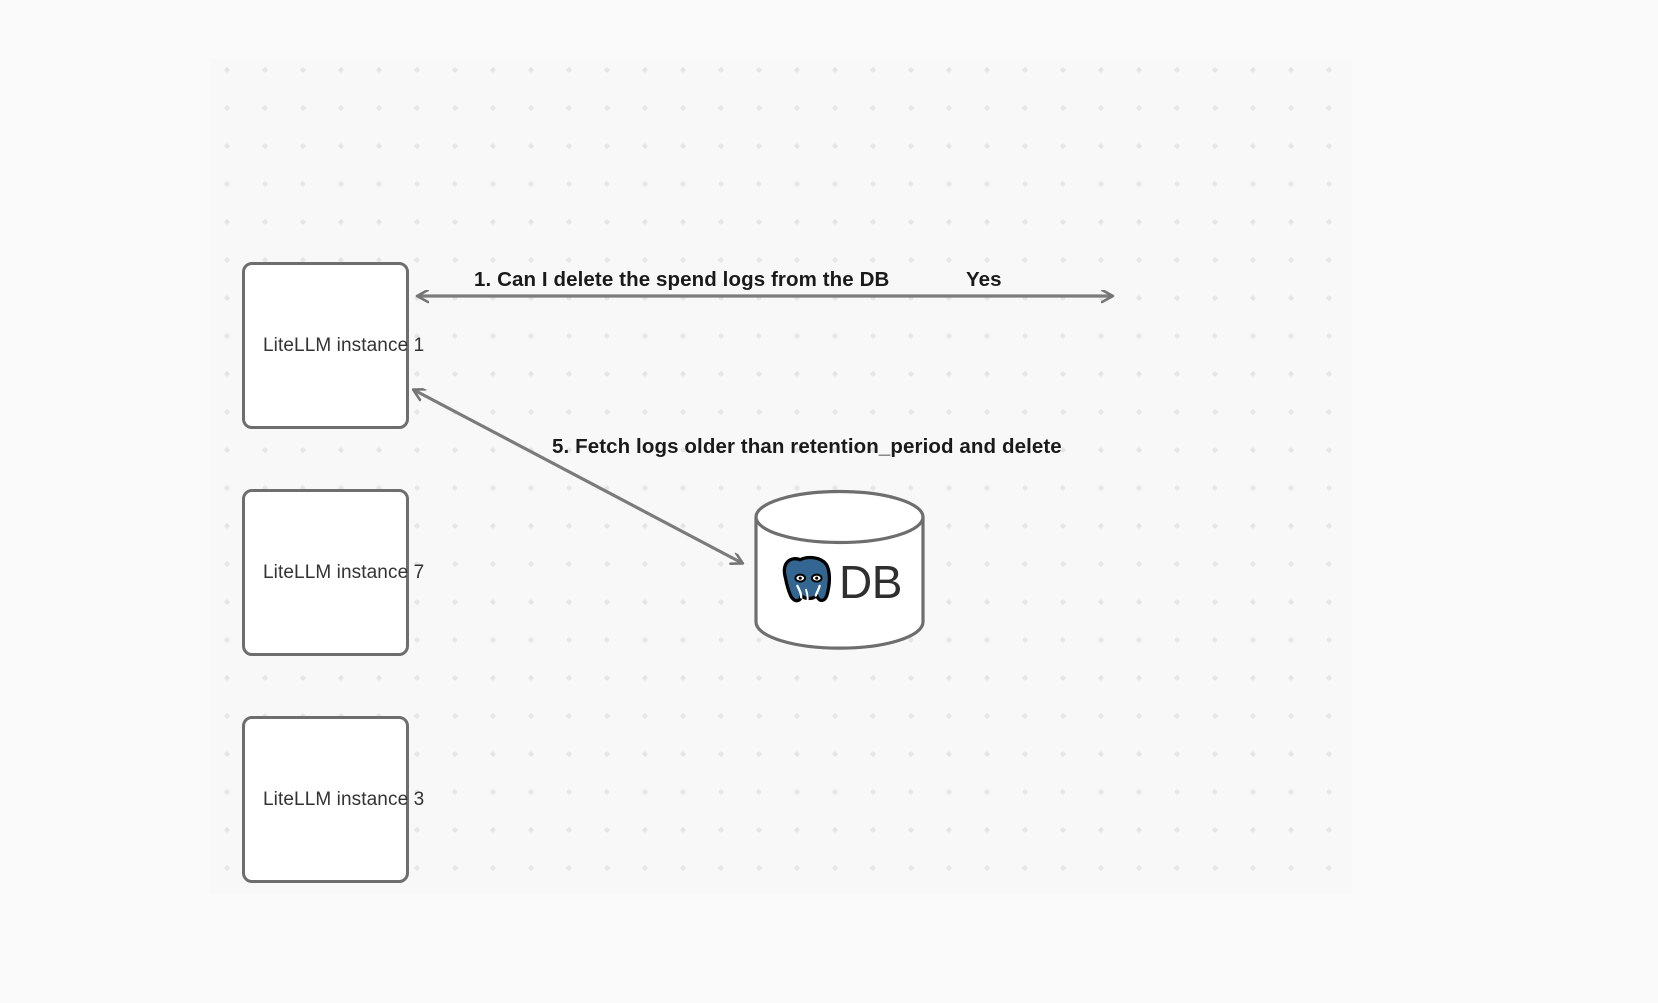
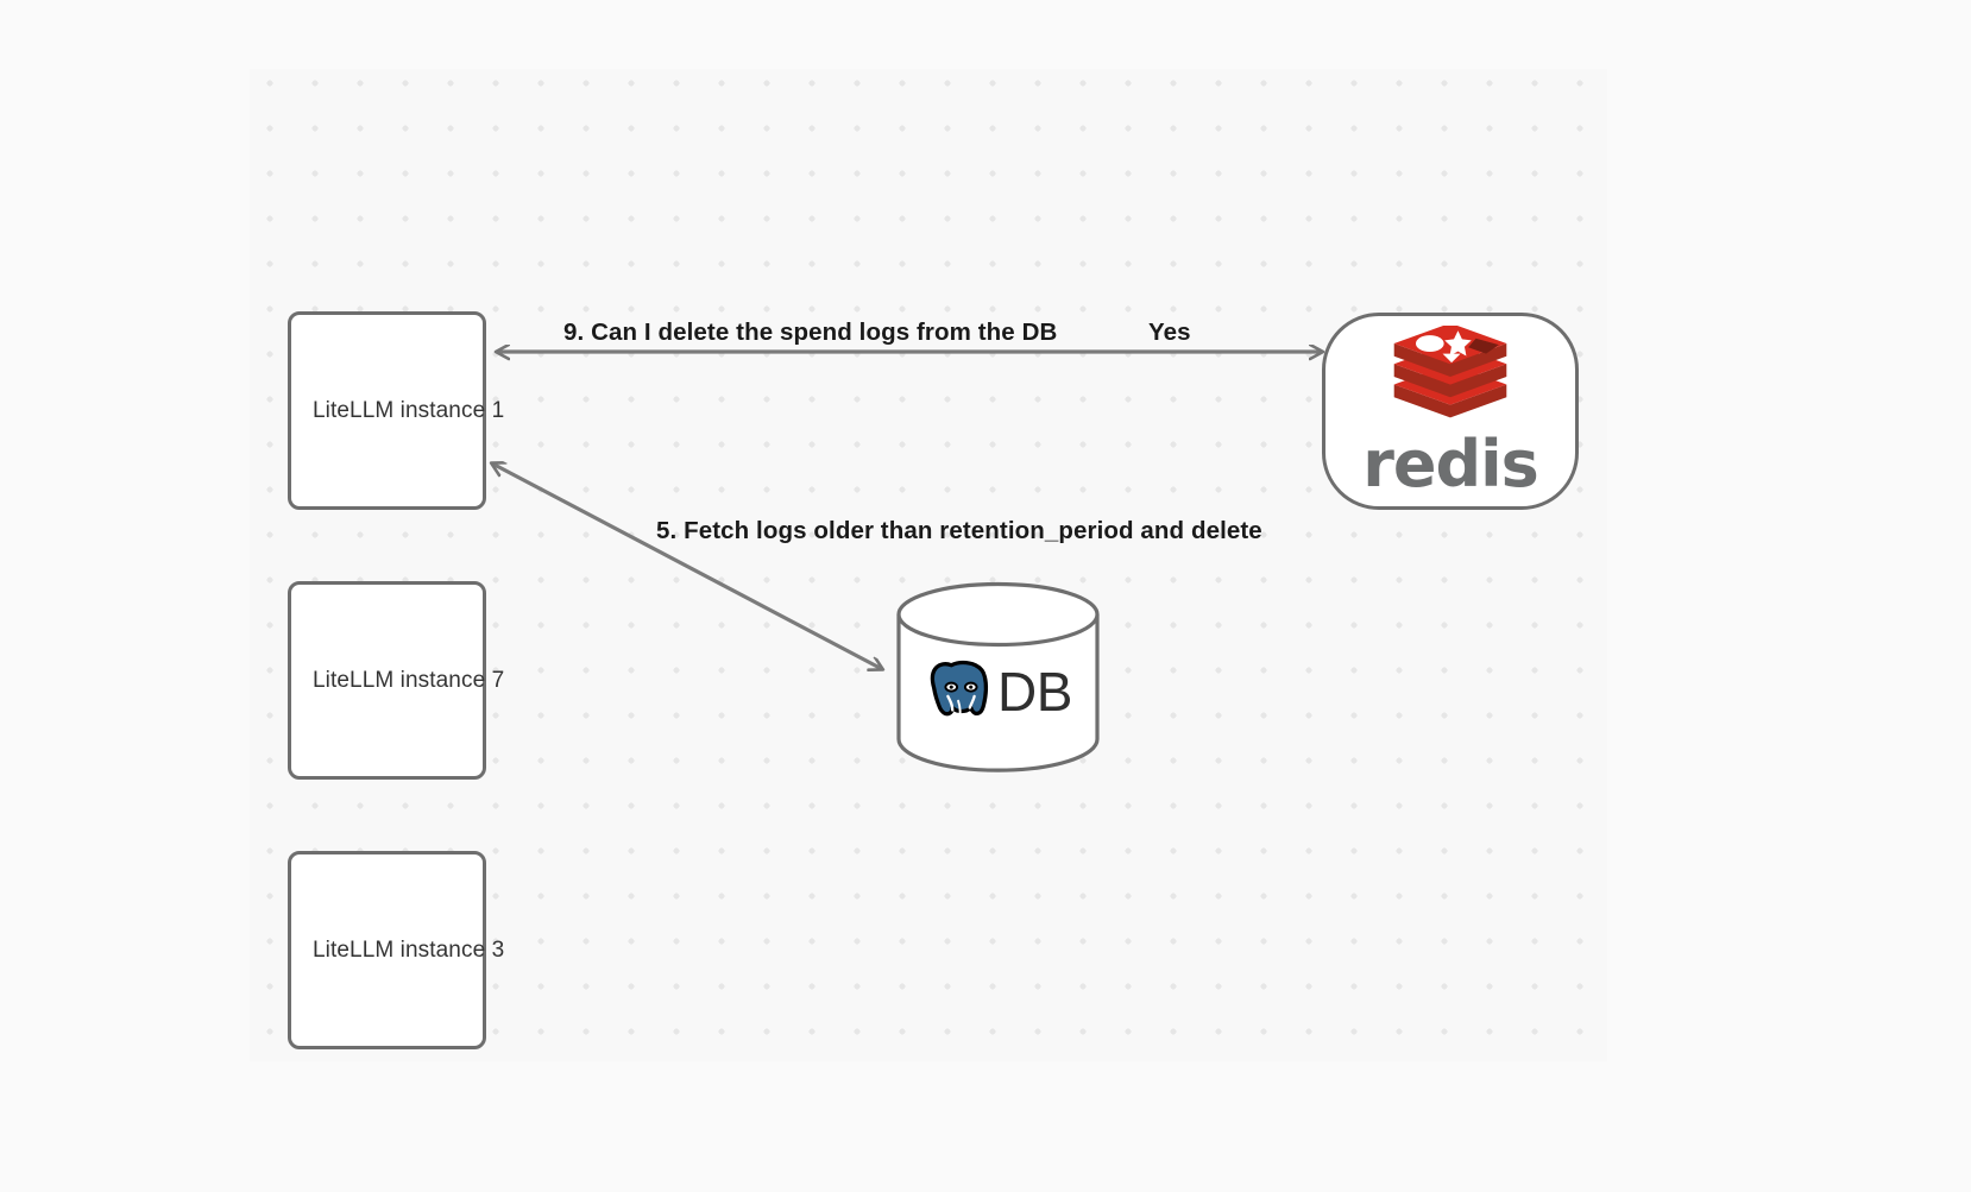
  LiteLLM instance 1
  LiteLLM instance 7
  LiteLLM instance 3
+ redis
  DB
- 1. Can I delete the spend logs from the DB
+ 9. Can I delete the spend logs from the DB
  Yes
  5. Fetch logs older than retention_period and delete
